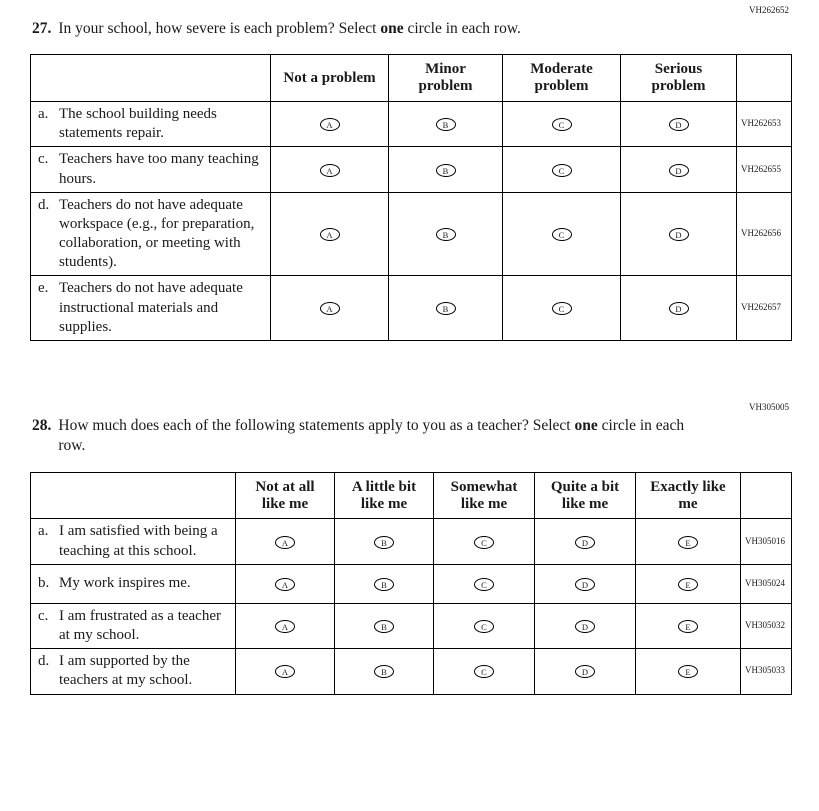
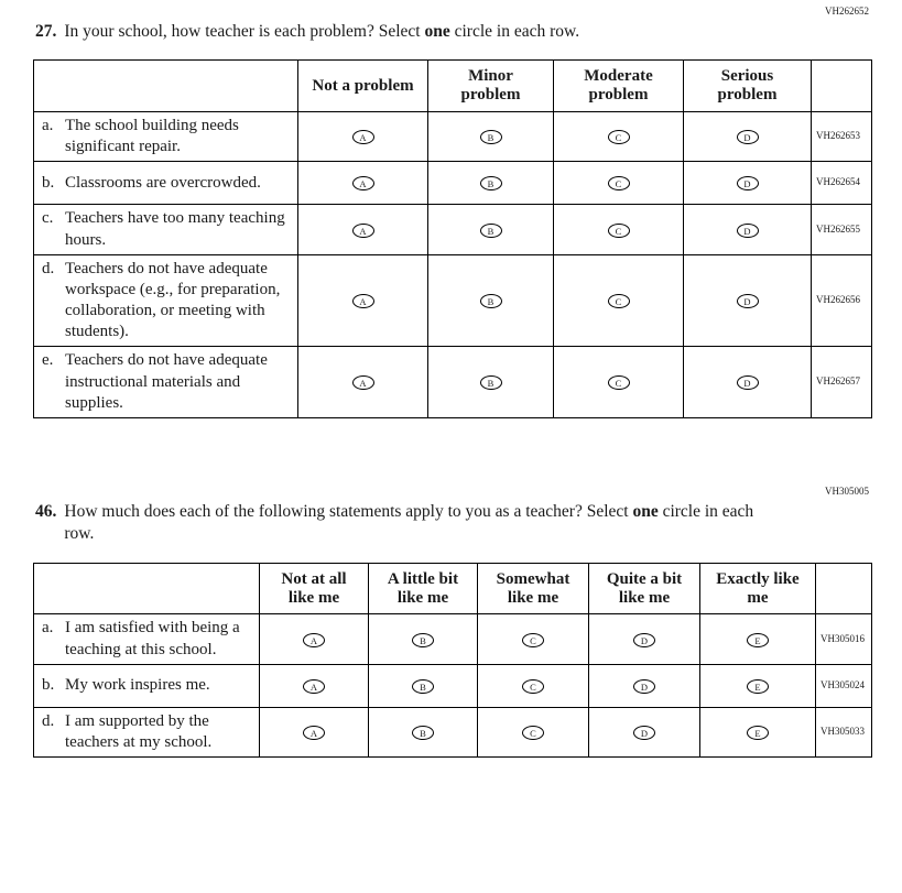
  VH262652
  27.
- In your school, how severe is each problem? Select one circle in each row.
+ In your school, how teacher is each problem? Select one circle in each row.
  	Not a problem	Minorproblem	Moderateproblem	Seriousproblem
- a. The school building needs statements repair.	A	B	C	D	VH262653
+ a. The school building needs significant repair.	A	B	C	D	VH262653
+ b. Classrooms are overcrowded.	A	B	C	D	VH262654
  c. Teachers have too many teaching hours.	A	B	C	D	VH262655
  d. Teachers do not have adequate workspace (e.g., for preparation, collaboration, or meeting with students).	A	B	C	D	VH262656
  e. Teachers do not have adequate instructional materials and supplies.	A	B	C	D	VH262657
  VH305005
- 28.
+ 46.
  How much does each of the following statements apply to you as a teacher? Select one circle in each row.
  	Not at alllike me	A little bitlike me	Somewhatlike me	Quite a bitlike me	Exactly likeme
  a. I am satisfied with being a teaching at this school.	A	B	C	D	E	VH305016
  b. My work inspires me.	A	B	C	D	E	VH305024
- c. I am frustrated as a teacher at my school.	A	B	C	D	E	VH305032
  d. I am supported by the teachers at my school.	A	B	C	D	E	VH305033
